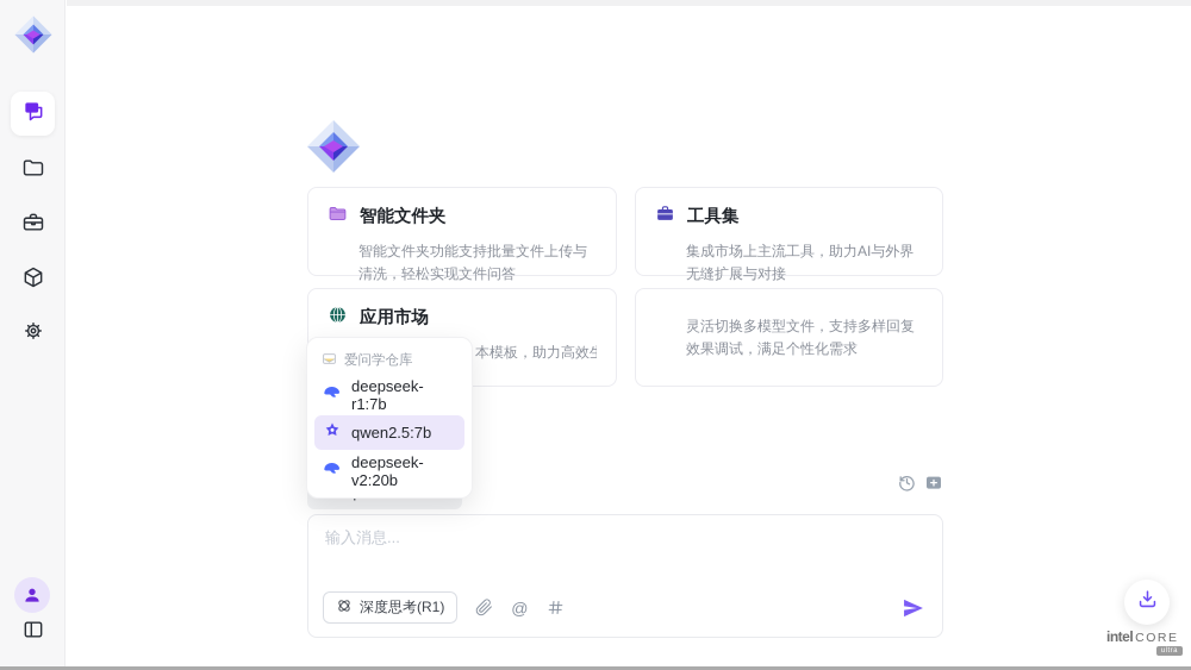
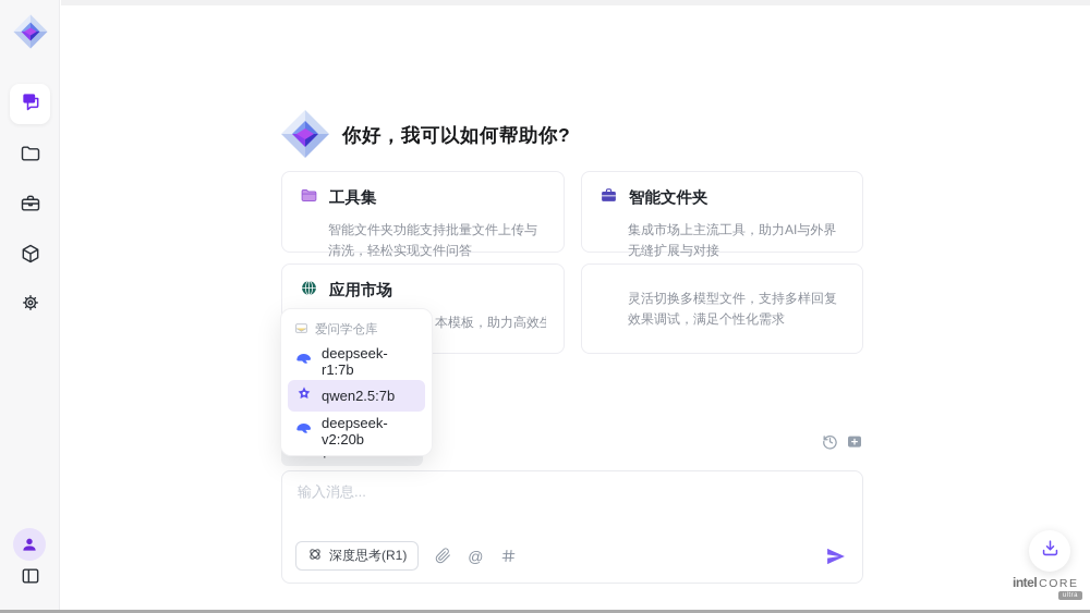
+ 你好，我可以如何帮助你?
- 智能文件夹
+ 工具集
  智能文件夹功能支持批量文件上传与清洗，轻松实现文件问答
- 工具集
+ 智能文件夹
  集成市场上主流工具，助力AI与外界无缝扩展与对接
  应用市场
  本模板，助力高效
  灵活切换多模型文件，支持多样回复效果调试，满足个性化需求
  爱问学仓库
  deepseek-r1:7b
  qwen2.5:7b
  deepseek-v2:20b
  输入消息...
  深度思考(R1)
  @
  intel
  CORE
